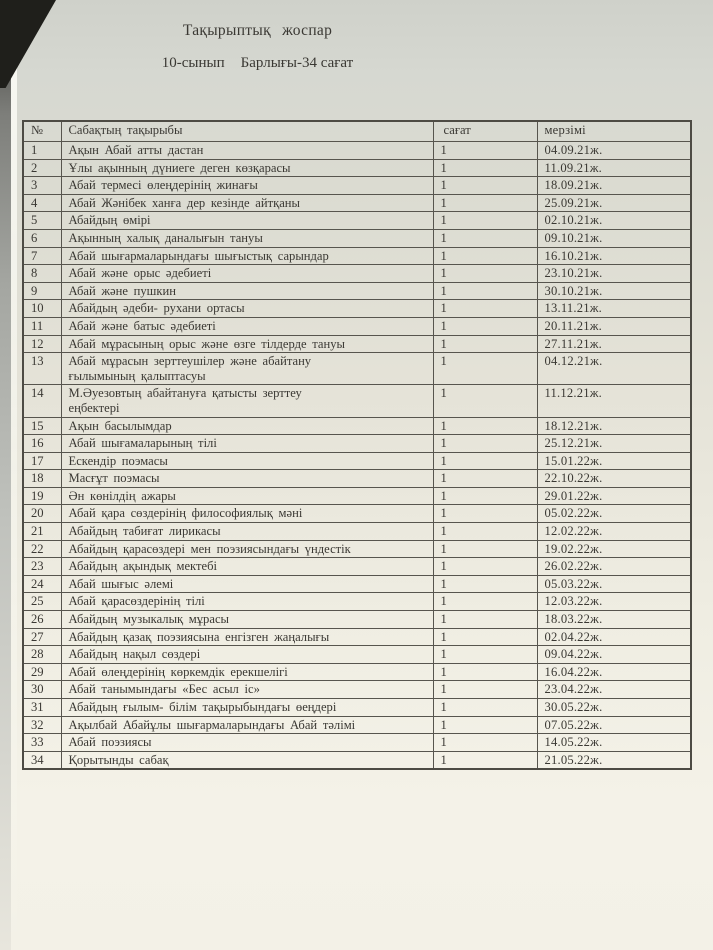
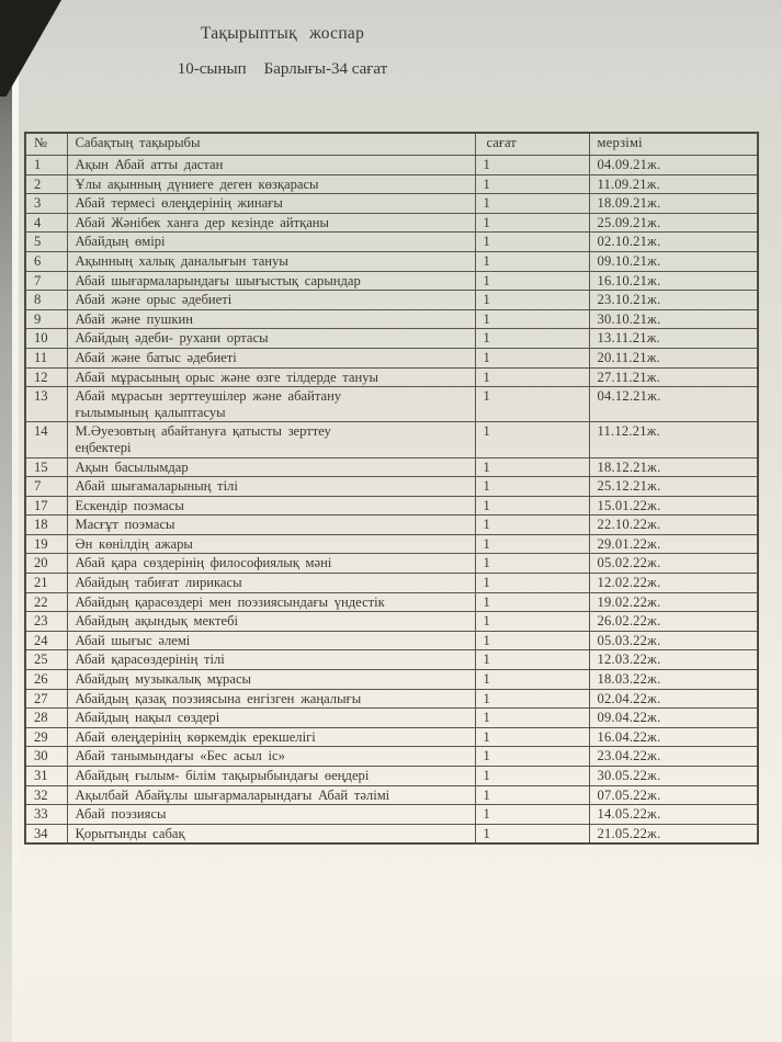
  Тақырыптық жоспар
  10-сынып Барлығы-34 сағат
  №	Сабақтың тақырыбы	сағат	мерзімі
  1	Ақын Абай атты дастан	1	04.09.21ж.
  2	Ұлы ақынның дүниеге деген көзқарасы	1	11.09.21ж.
  3	Абай термесі өлеңдерінің жинағы	1	18.09.21ж.
  4	Абай Жәнібек ханға дер кезінде айтқаны	1	25.09.21ж.
  5	Абайдың өмірі	1	02.10.21ж.
  6	Ақынның халық даналығын тануы	1	09.10.21ж.
  7	Абай шығармаларындағы шығыстық сарындар	1	16.10.21ж.
  8	Абай және орыс әдебиеті	1	23.10.21ж.
  9	Абай және пушкин	1	30.10.21ж.
  10	Абайдың әдеби- рухани ортасы	1	13.11.21ж.
  11	Абай және батыс әдебиеті	1	20.11.21ж.
  12	Абай мұрасының орыс және өзге тілдерде тануы	1	27.11.21ж.
  13	Абай мұрасын зерттеушілер және абайтану ғылымының қалыптасуы	1	04.12.21ж.
  14	М.Әуезовтың абайтануға қатысты зерттеу еңбектері	1	11.12.21ж.
  15	Ақын басылымдар	1	18.12.21ж.
- 16	Абай шығамаларының тілі	1	25.12.21ж.
+ 7	Абай шығамаларының тілі	1	25.12.21ж.
  17	Ескендір поэмасы	1	15.01.22ж.
  18	Масғұт поэмасы	1	22.10.22ж.
  19	Ән көнілдің ажары	1	29.01.22ж.
  20	Абай қара сөздерінің философиялық мәні	1	05.02.22ж.
  21	Абайдың табиғат лирикасы	1	12.02.22ж.
  22	Абайдың қарасөздері мен поэзиясындағы үндестік	1	19.02.22ж.
  23	Абайдың ақындық мектебі	1	26.02.22ж.
  24	Абай шығыс әлемі	1	05.03.22ж.
  25	Абай қарасөздерінің тілі	1	12.03.22ж.
  26	Абайдың музыкалық мұрасы	1	18.03.22ж.
  27	Абайдың қазақ поэзиясына енгізген жаңалығы	1	02.04.22ж.
  28	Абайдың нақыл сөздері	1	09.04.22ж.
  29	Абай өлеңдерінің көркемдік ерекшелігі	1	16.04.22ж.
  30	Абай танымындағы «Бес асыл іс»	1	23.04.22ж.
  31	Абайдың ғылым- білім тақырыбындағы өеңдері	1	30.05.22ж.
  32	Ақылбай Абайұлы шығармаларындағы Абай тәлімі	1	07.05.22ж.
  33	Абай поэзиясы	1	14.05.22ж.
  34	Қорытынды сабақ	1	21.05.22ж.
